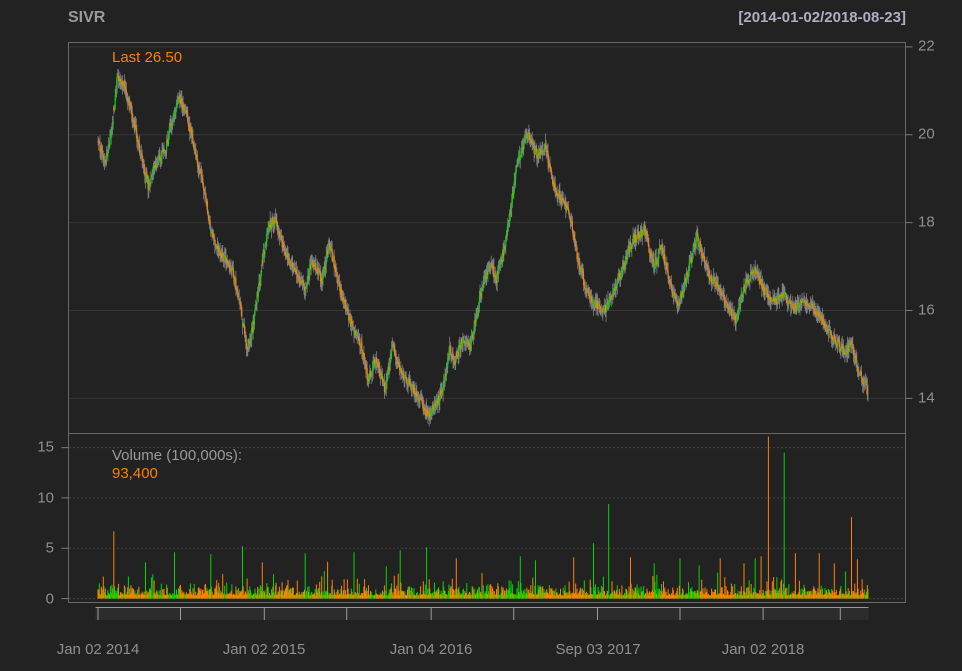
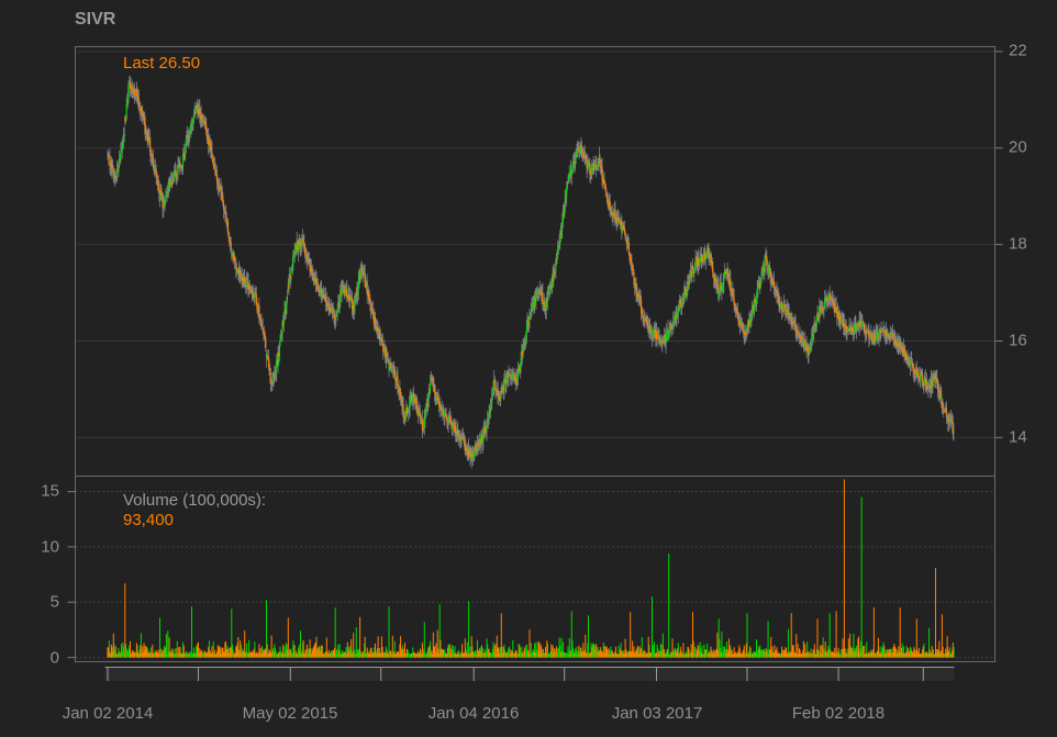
  SIVR
- [2014-01-02/2018-08-23]
  Last 26.50
  Volume (100,000s):
  93,400
  22
  20
  18
  16
  14
  15
  10
  5
  0
  Jan 02 2014
- Jan 02 2015
+ May 02 2015
  Jan 04 2016
- Sep 03 2017
+ Jan 03 2017
- Jan 02 2018
+ Feb 02 2018
